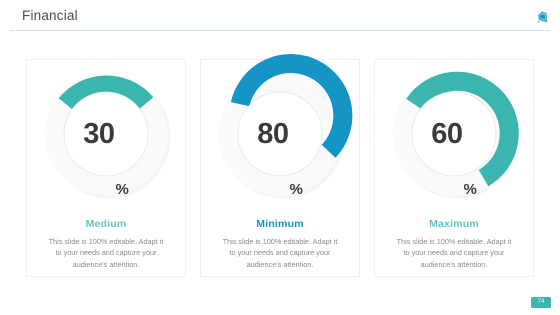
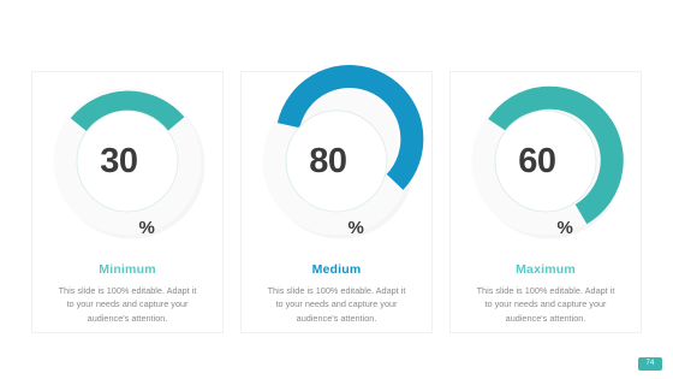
- Financial
  30
  %
- Medium
+ Minimum
  This slide is 100% editable. Adapt it to your needs and capture your audience's attention.
  80
  %
- Minimum
+ Medium
  This slide is 100% editable. Adapt it to your needs and capture your audience's attention.
  60
  %
  Maximum
  This slide is 100% editable. Adapt it to your needs and capture your audience's attention.
